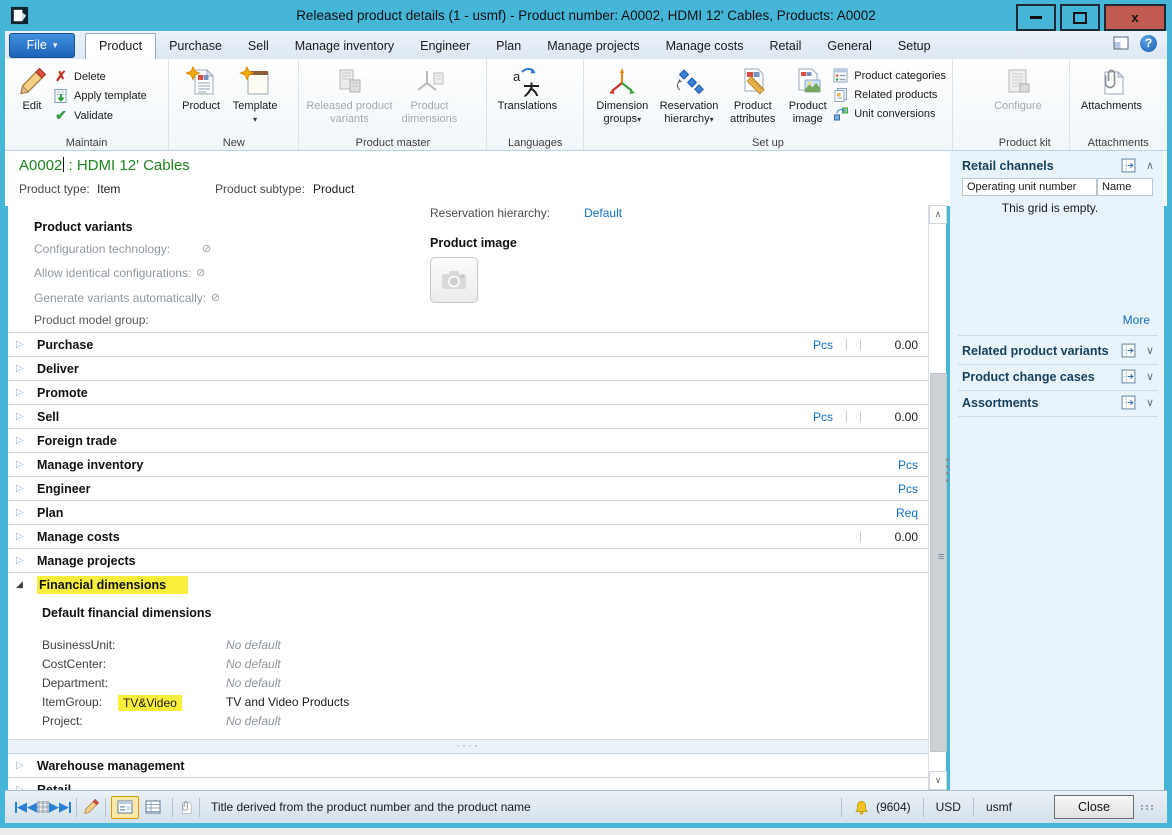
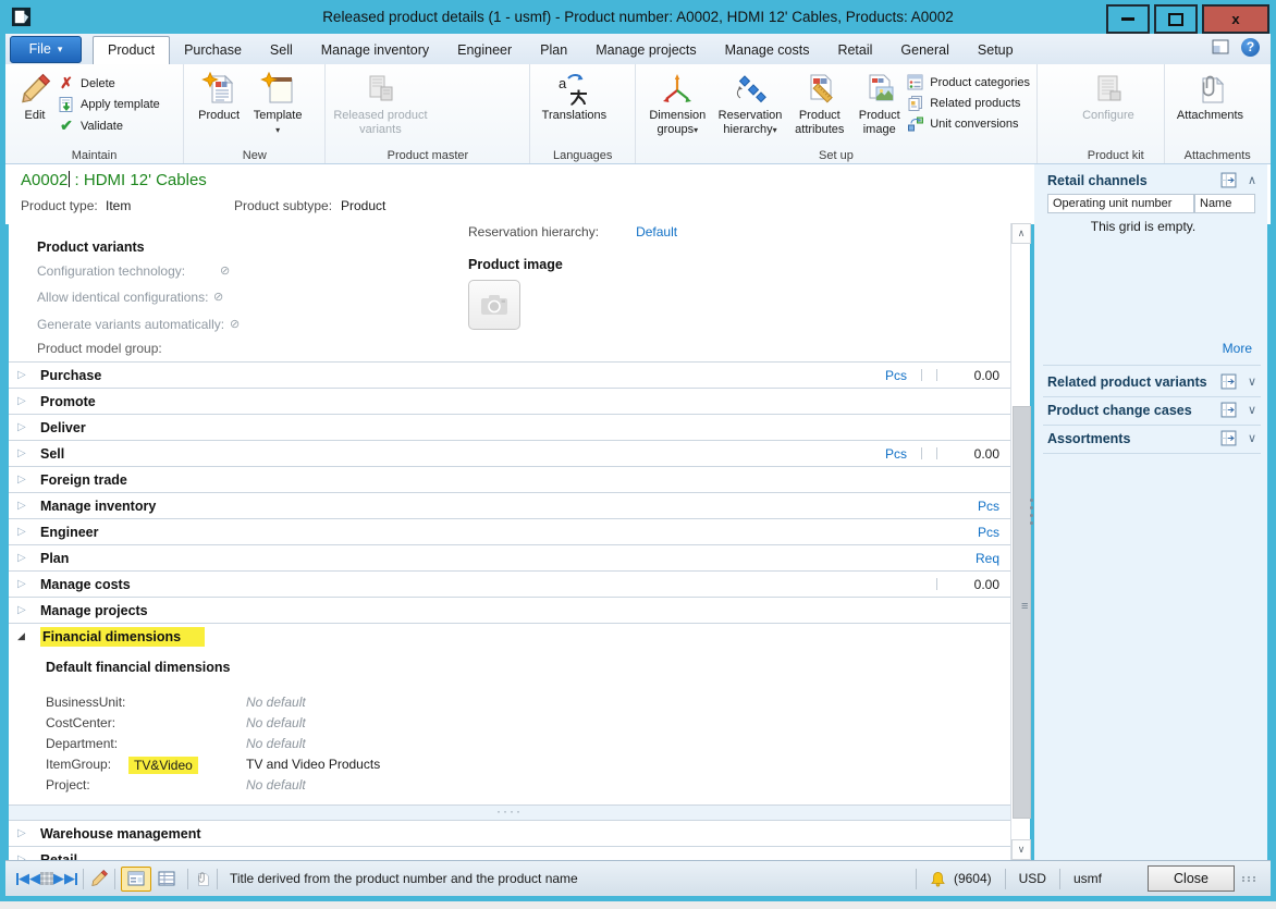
  Released product details (1 - usmf) - Product number: A0002, HDMI 12' Cables, Products: A0002
  x
  File
  ▾
  Product
  Purchase
  Sell
  Manage inventory
  Engineer
  Plan
  Manage projects
  Manage costs
  Retail
  General
  Setup
  ?
  Edit
  ✗
  Delete
  Apply template
  ✔
  Validate
  Maintain
  Product
  Template
  ▾
  New
  Released product variants
- Product dimensions
  Product master
  a
  Translations
  Languages
  Dimension groups▾
  Reservation hierarchy▾
  Product attributes
  Product image
  Product categories
  Related products
  Unit conversions
  Set up
  Configure
  Product kit
  Attachments
  Attachments
  A0002 : HDMI 12' Cables
  Product type:
  Item
  Product subtype:
  Product
  Reservation hierarchy:
  Default
  Product variants
  Configuration technology:
  ⊘
  Allow identical configurations:
  ⊘
  Generate variants automatically:
  ⊘
  Product model group:
  Product image
  ▷
  Purchase
  Pcs
  0.00
  ▷
- Deliver
+ Promote
  ▷
- Promote
+ Deliver
  ▷
  Sell
  Pcs
  0.00
  ▷
  Foreign trade
  ▷
  Manage inventory
  Pcs
  ▷
  Engineer
  Pcs
  ▷
  Plan
  Req
  ▷
  Manage costs
  0.00
  ▷
  Manage projects
  ◢
  Financial dimensions
  Default financial dimensions
  BusinessUnit:
  No default
  CostCenter:
  No default
  Department:
  No default
  ItemGroup:
  TV&Video
  TV and Video Products
  Project:
  No default
  ····
  ▷
  Warehouse management
  ∧
  ∨
  ≡
  Retail channels
  ∧
  Operating unit number
  Name
  This grid is empty.
  More
  Related product variants
  ∨
  Product change cases
  ∨
  Assortments
  ∨
  ◀
  ◀
  ▶
  ▶
  Title derived from the product number and the product name
  (9604)
  USD
  usmf
  Close
